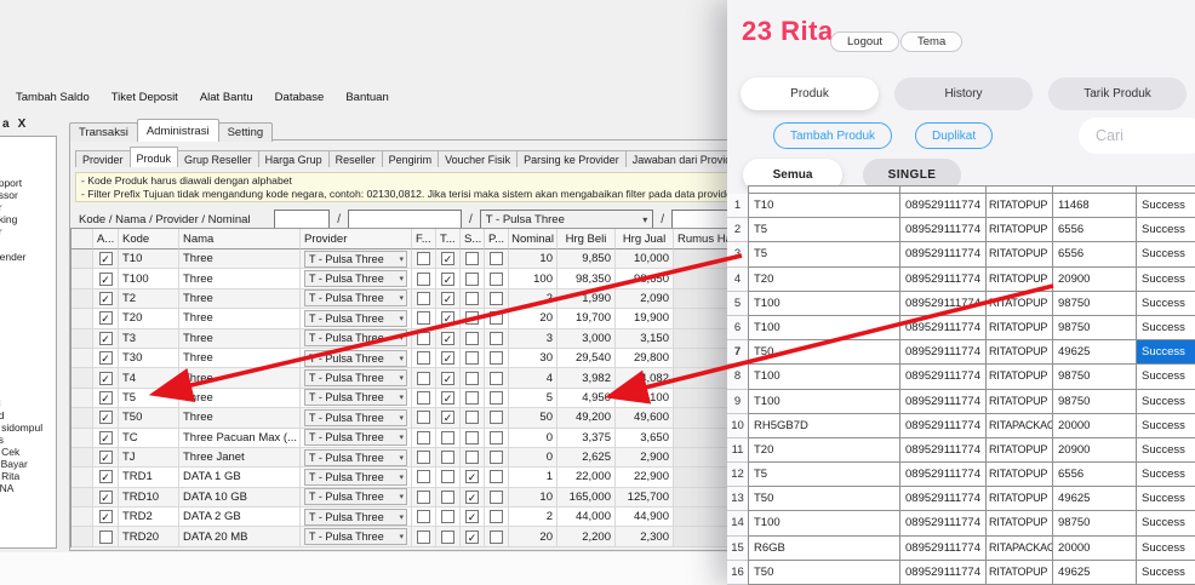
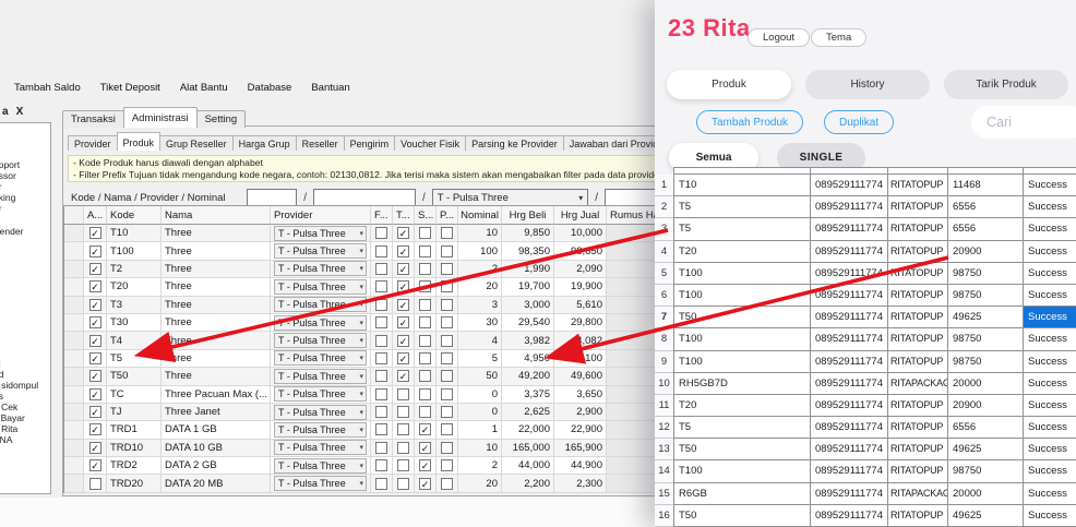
  Tambah Saldo
  Tiket Deposit
  Alat Bantu
  Database
  Bantuan
  a X
  pport
  ssor
  king
  ender
  sidompul
  Cek
  Bayar
  Rita
  Transaksi
  Administrasi
  Setting
  Provider
  Produk
  Grup Reseller
  Harga Grup
  Reseller
  Pengirim
  Voucher Fisik
  Parsing ke Provider
  Jawaban dari Provi
  - Kode Produk harus diawali dengan alphabet
  - Filter Prefix Tujuan tidak mengandung kode negara, contoh: 02130,0812. Jika terisi maka sistem akan mengabaikan filter pada data provid
  Kode / Nama / Provider / Nominal
  /
  /
  T - Pulsa Three
  ▾
  /
  A...
  Kode
  Nama
  Provider
  F...
  T...
  S...
  P...
  Nominal
  Hrg Beli
  Hrg Jual
  Rumus H
  ✓
  T10
  Three
  T - Pulsa Three
  ✓
  10
  9,850
  10,000
  ✓
  T100
  Three
  T - Pulsa Three
  ✓
  100
  98,350
  ✓
  T2
  Three
  T - Pulsa Three
  ✓
  2
  1,990
  2,090
  ✓
  T20
  Three
  T - Pulsa Three
  ✓
  20
  19,700
  19,900
  ✓
  T3
  Three
  T - Pulsa Three
  ✓
  3
  3,000
- 3,150
+ 5,610
  ✓
  T30
  Three
  - Pulsa Three
  ✓
  30
  29,540
  29,800
  ✓
  T4
  Three
  T - Pulsa Three
  ✓
  4
  3,982
  4,082
  ✓
  T5
  Three
  T - Pulsa Three
  ✓
  5
  4,950
  5,100
  ✓
  T50
  Three
  T - Pulsa Three
  ✓
  50
  49,200
  49,600
  ✓
  TC
  Three Pacuan Max (...
  T - Pulsa Three
  0
  3,375
  3,650
  ✓
  TJ
  Three Janet
  T - Pulsa Three
  0
  2,625
  2,900
  ✓
  TRD1
  DATA 1 GB
  T - Pulsa Three
  ✓
  1
  22,000
  22,900
  ✓
  TRD10
  DATA 10 GB
  T - Pulsa Three
  ✓
  10
  165,000
- 125,700
+ 165,900
  ✓
  TRD2
  DATA 2 GB
  T - Pulsa Three
  ✓
  2
  44,000
  44,900
  TRD20
  DATA 20 MB
  T - Pulsa Three
  ✓
  20
  2,200
  2,300
  23 Rita
  Logout
  Tema
  Produk
  History
  Tarik Produk
  Tambah Produk
  Duplikat
  Cari
  Semua
  SINGLE
  1
  2
  3
  4
  5
  6
  7
  8
  9
  10
  11
  12
  13
  14
  15
  16
  T10
  089529111774
  RITATOPUP
  11468
  Success
  T5
  089529111774
  RITATOPUP
  6556
  Success
  T5
  089529111774
  RITATOPUP
  6556
  Success
  T20
  089529111774
  RITATOPUP
  20900
  Success
  T100
  08952911177
  ITATOPUP
  98750
  Success
  T100
  089529111774
  RITATOPUP
  98750
  Success
  T50
  089529111774
  RITATOPUP
  49625
  Success
  T100
  089529111774
  RITATOPUP
  98750
  Success
  T100
  089529111774
  RITATOPUP
  98750
  Success
  RH5GB7D
  089529111774
  RITAPACKAG
  20000
  Success
  T20
  089529111774
  RITATOPUP
  20900
  Success
  T5
  089529111774
  RITATOPUP
  6556
  Success
  T50
  089529111774
  RITATOPUP
  49625
  Success
  T100
  089529111774
  RITATOPUP
  98750
  Success
  R6GB
  089529111774
  RITAPACKAG
  20000
  Success
  T50
  089529111774
  RITATOPUP
  49625
  Success
